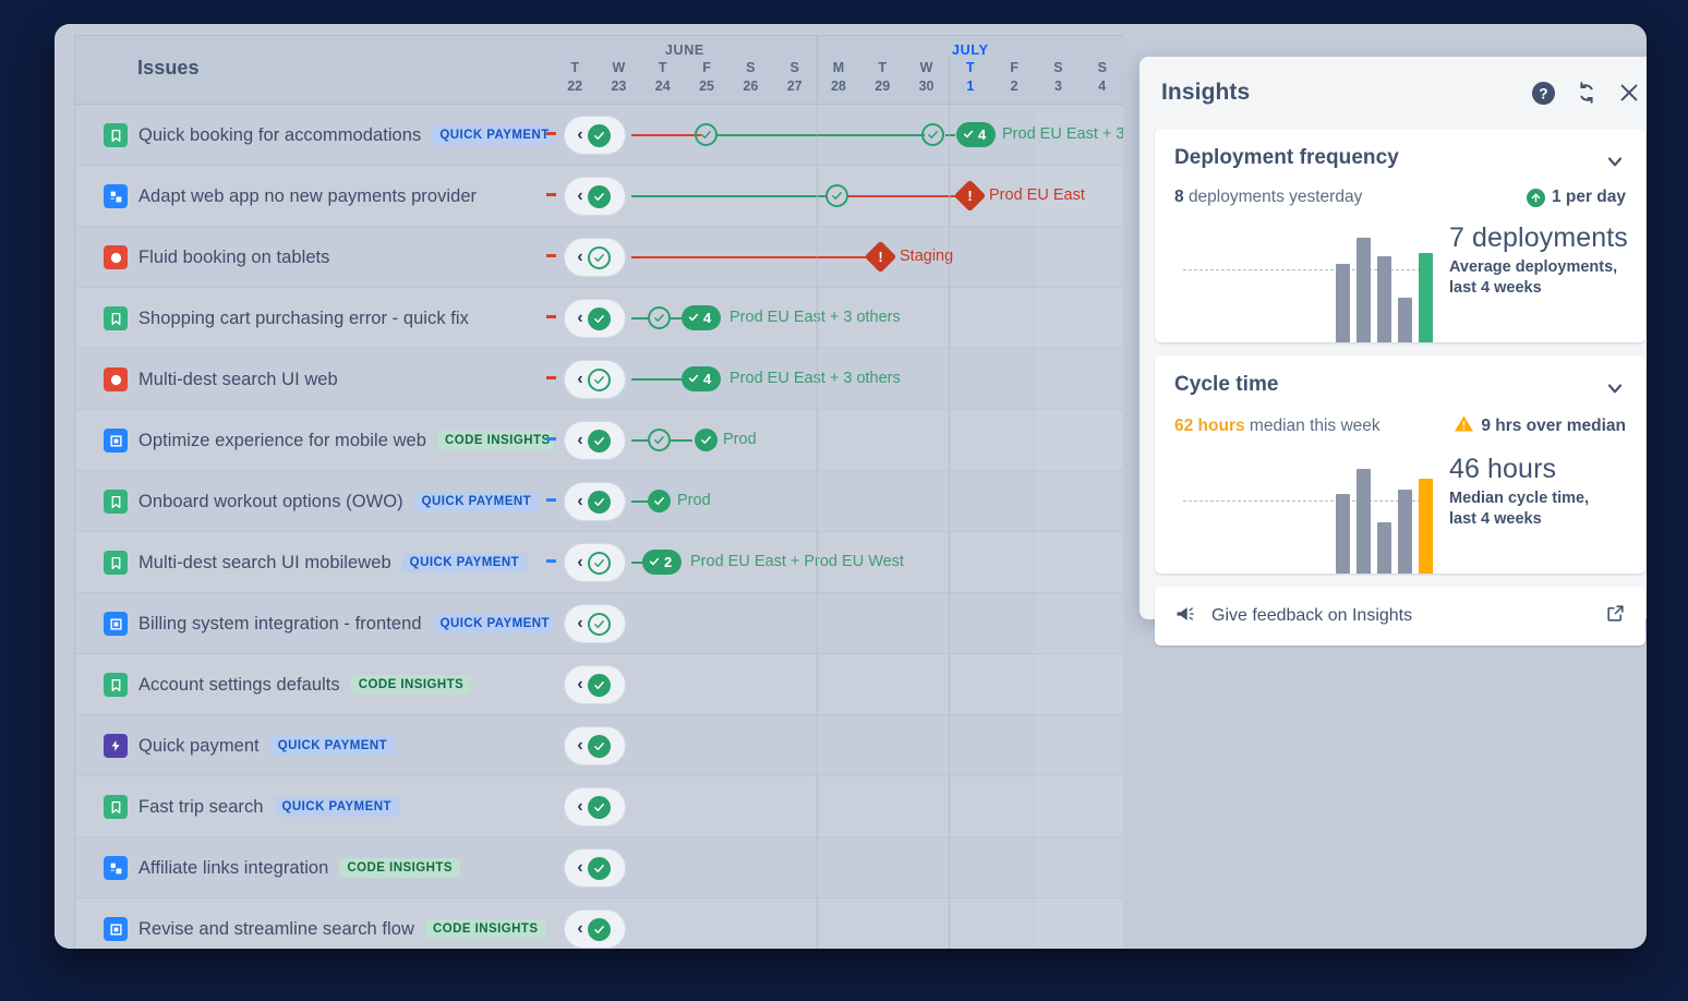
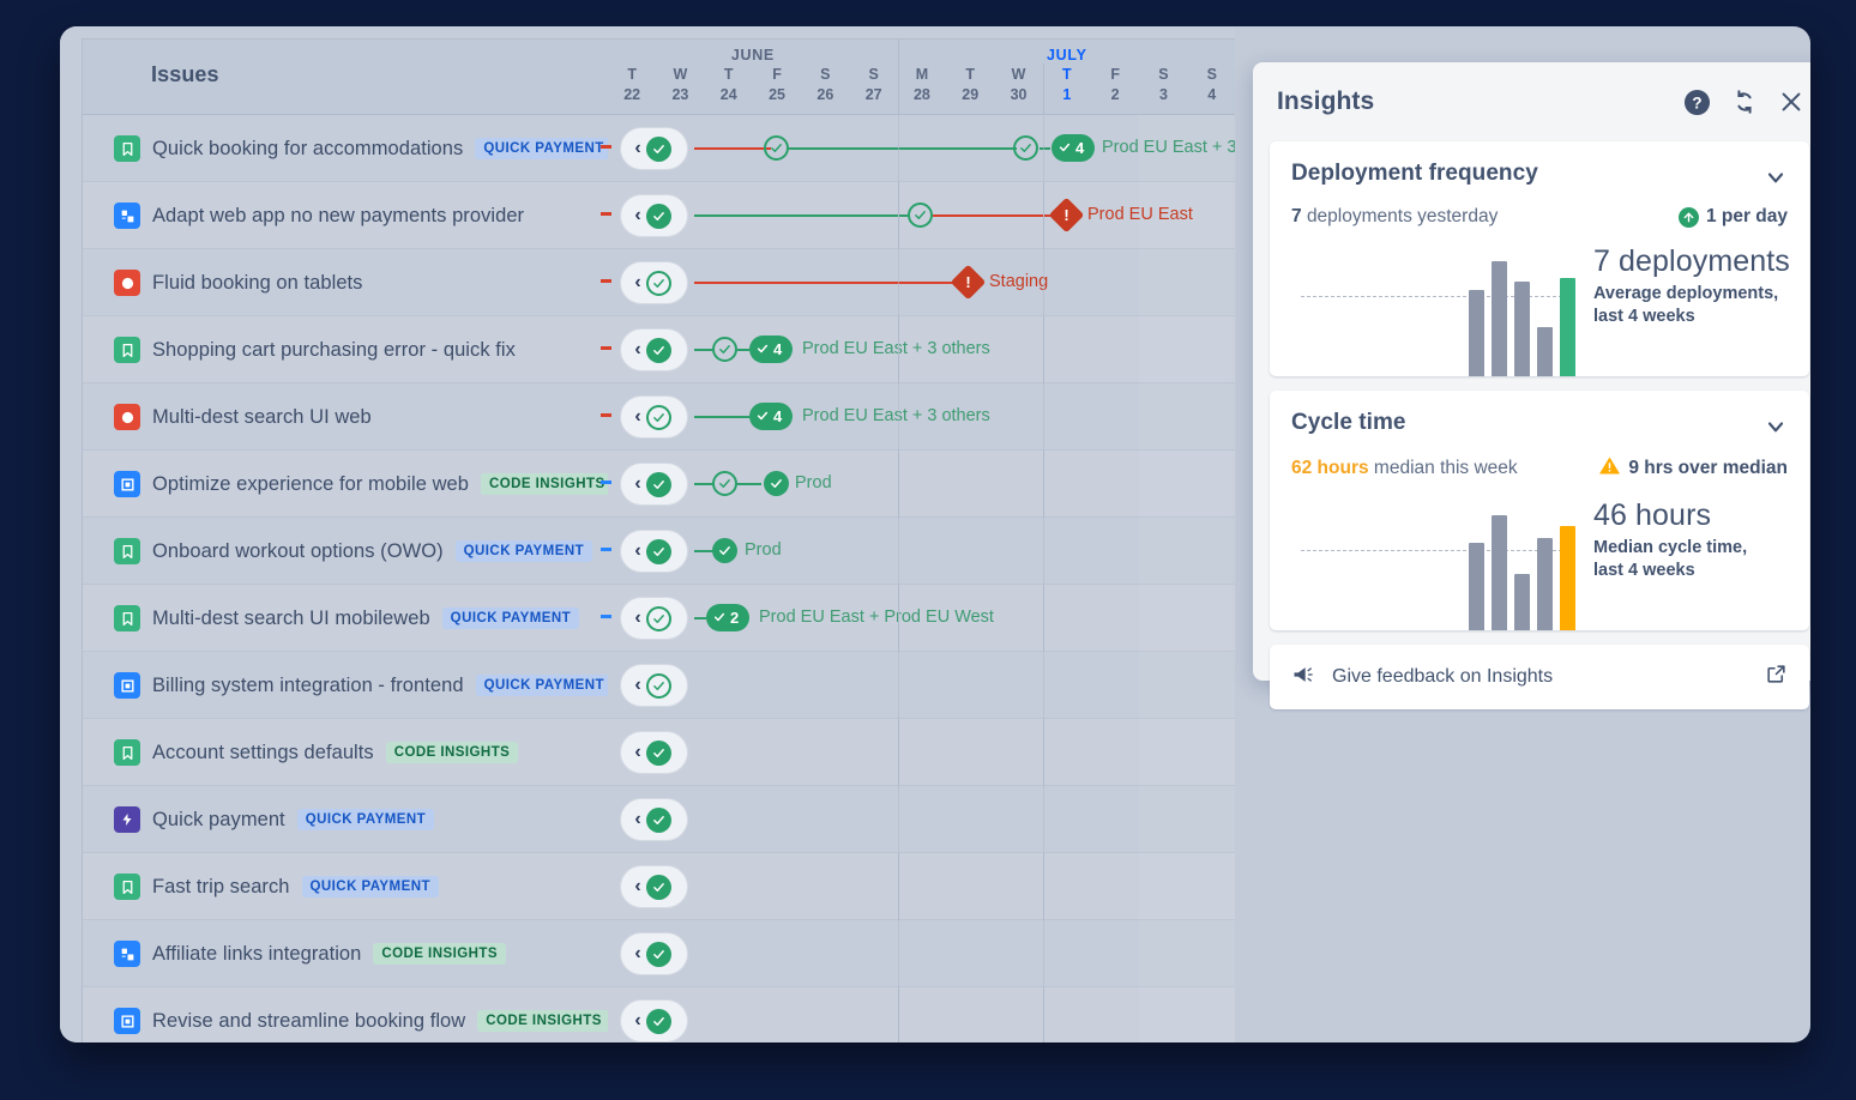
  Issues
  JUNE
  JULY
  T
  22
  W
  23
  T
  24
  F
  25
  S
  26
  S
  27
  M
  28
  T
  29
  W
  30
  T
  1
  F
  2
  S
  3
  S
  4
  Quick booking for accommodations
  QUICK PAYMENT
  ‹
  4
  Adapt web app no new payments provider
  ‹
  !
  Prod EU East
  Fluid booking on tablets
  ‹
  !
  Staging
  Shopping cart purchasing error - quick fix
  ‹
  4
  Prod EU Eat + 3 others
  Multi-dest search UI web
  ‹
  4
  Prod EU East + 3 others
  Optimize experience for mobile web
  CODE INSIGHTS
  ‹
  Prod
  Onboard workout options (OWO)
  QUICK PAYMENT
  ‹
  Prod
  Multi-dest search UI mobileweb
  QUICK PAYMENT
  ‹
  2
  Prod EU East + Pod EU West
  Billing system integration - frontend
  QUICK PAYMENT
  ‹
  Account settings defaults
  CODE INSIGHTS
  ‹
  Quick payment
  QUICK PAYMENT
  ‹
  Fast trip search
  QUICK PAYMENT
  ‹
  Affiliate links integration
  CODE INSIGHTS
  ‹
- Revise and streamline search flow
+ Revise and streamline booking flow
  CODE INSIGHTS
  ‹
  Insights
  ?
  Deployment frequency
- 8
+ 7
  deployments yesterday
  1 per day
  7 deployments
  Average deployments,
  last 4 weeks
  Cycle time
  62 hours
  median this week
  9 hrs over median
  46 hours
  Median cycle time,
  last 4 weeks
  Give feedback on Insights
